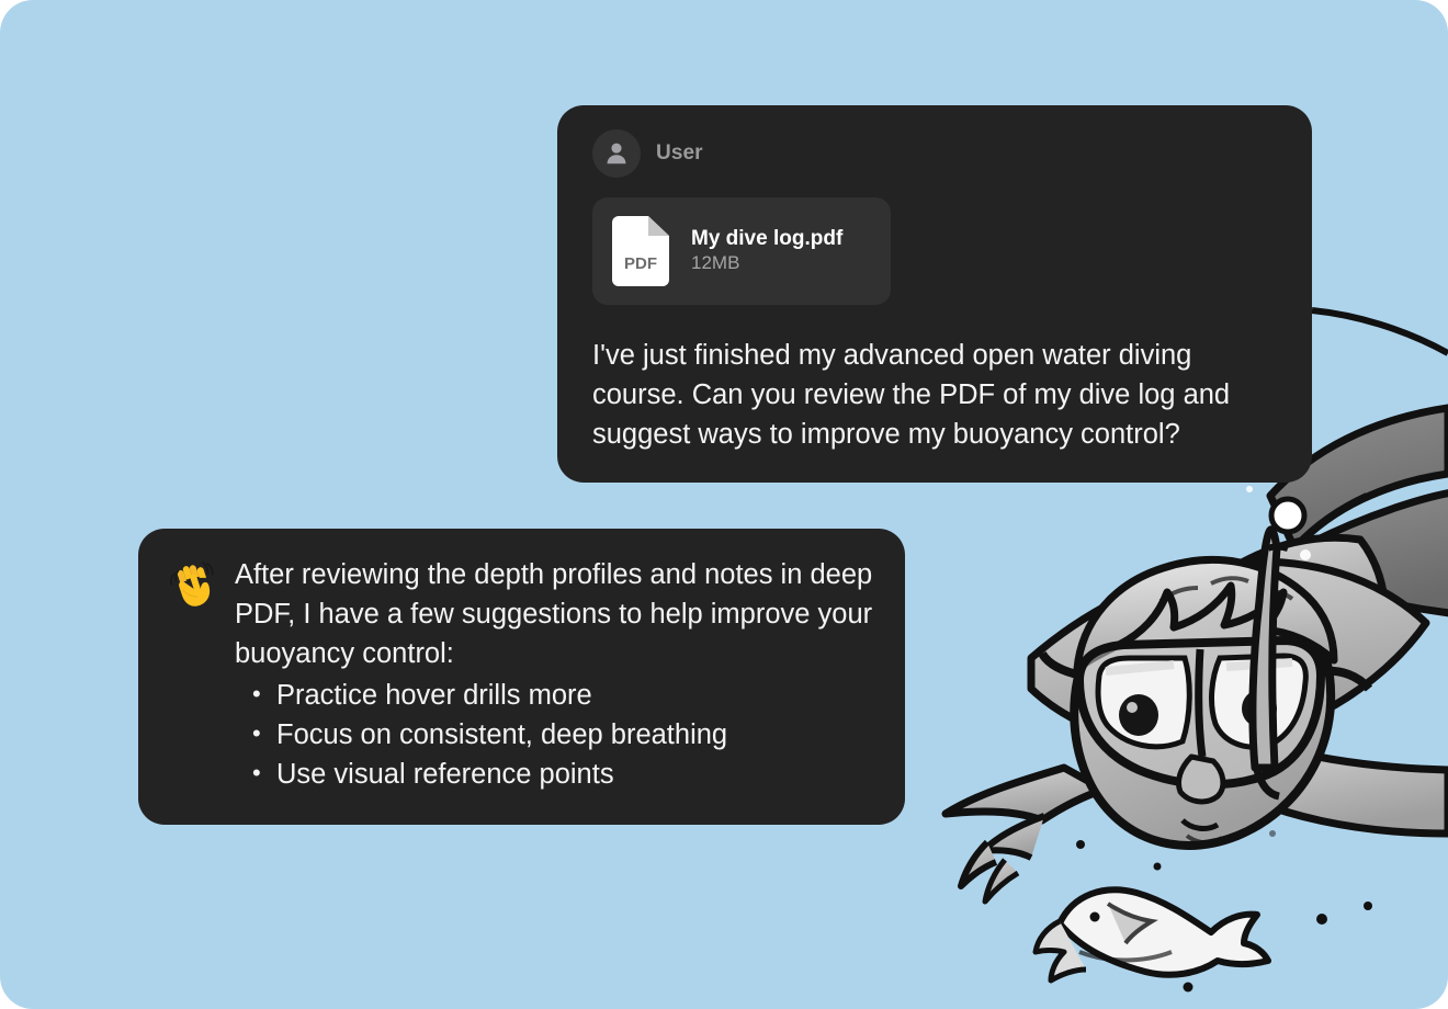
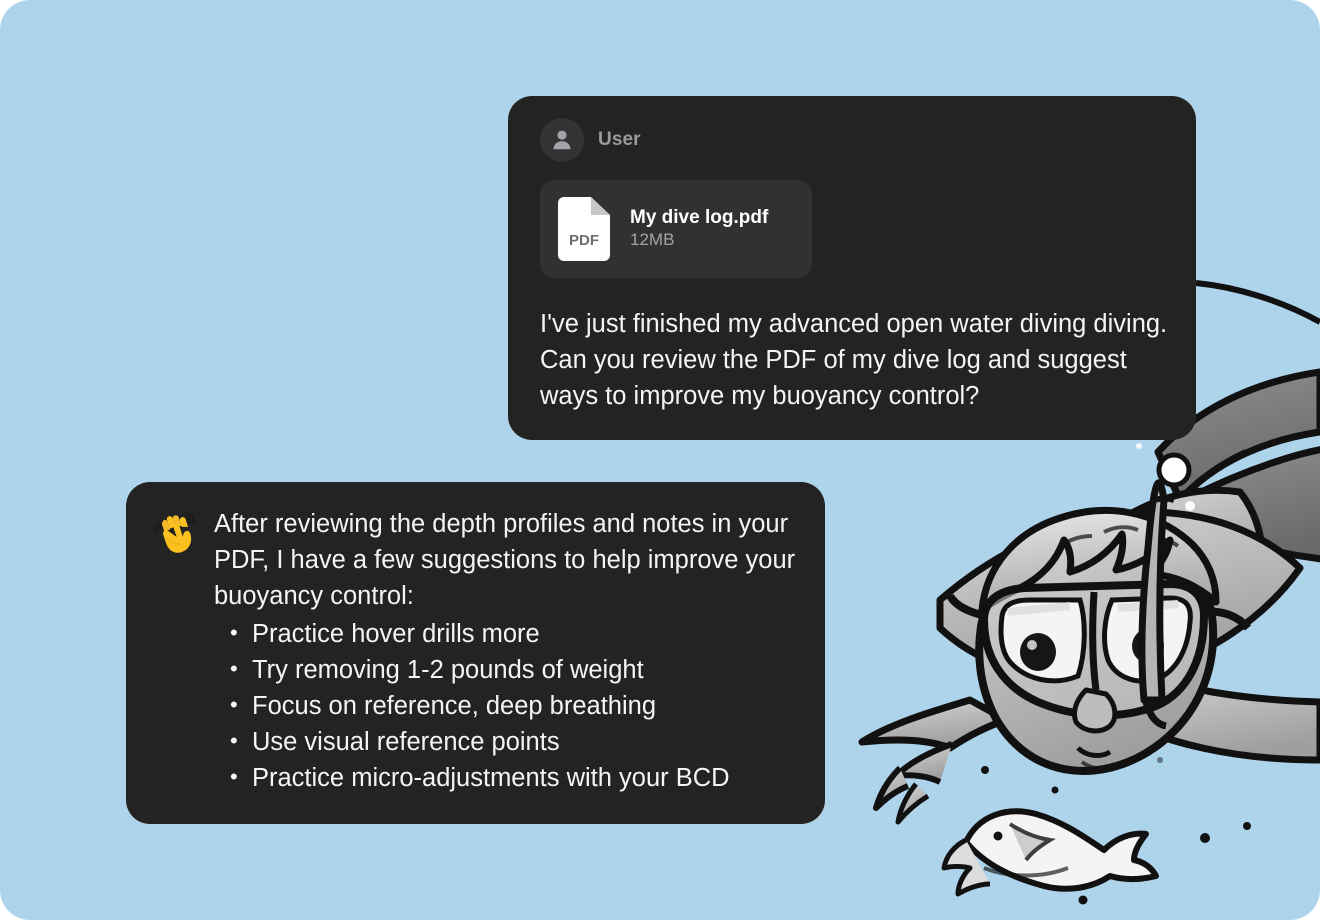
  User
  PDF
  My dive log.pdf 12MB
- I've just finished my advanced open water diving course. Can you review the PDF of my dive log and suggest ways to improve my buoyancy control?
+ I've just finished my advanced open water diving diving. Can you review the PDF of my dive log and suggest ways to improve my buoyancy control?
- After reviewing the depth profiles and notes in deep PDF, I have a few suggestions to help improve your buoyancy control:
+ After reviewing the depth profiles and notes in your PDF, I have a few suggestions to help improve your buoyancy control:
  Practice hover drills more
+ Try removing 1-2 pounds of weight
- Focus on consistent, deep breathing
+ Focus on reference, deep breathing
  Use visual reference points
+ Practice micro-adjustments with your BCD
